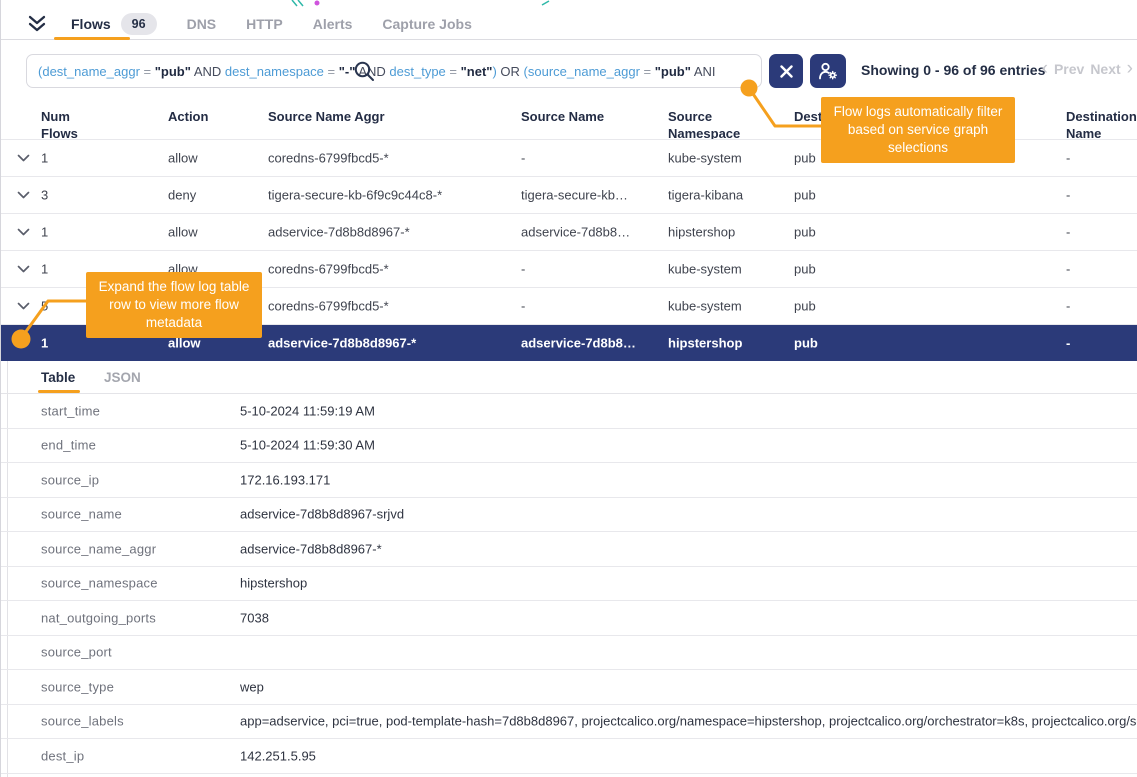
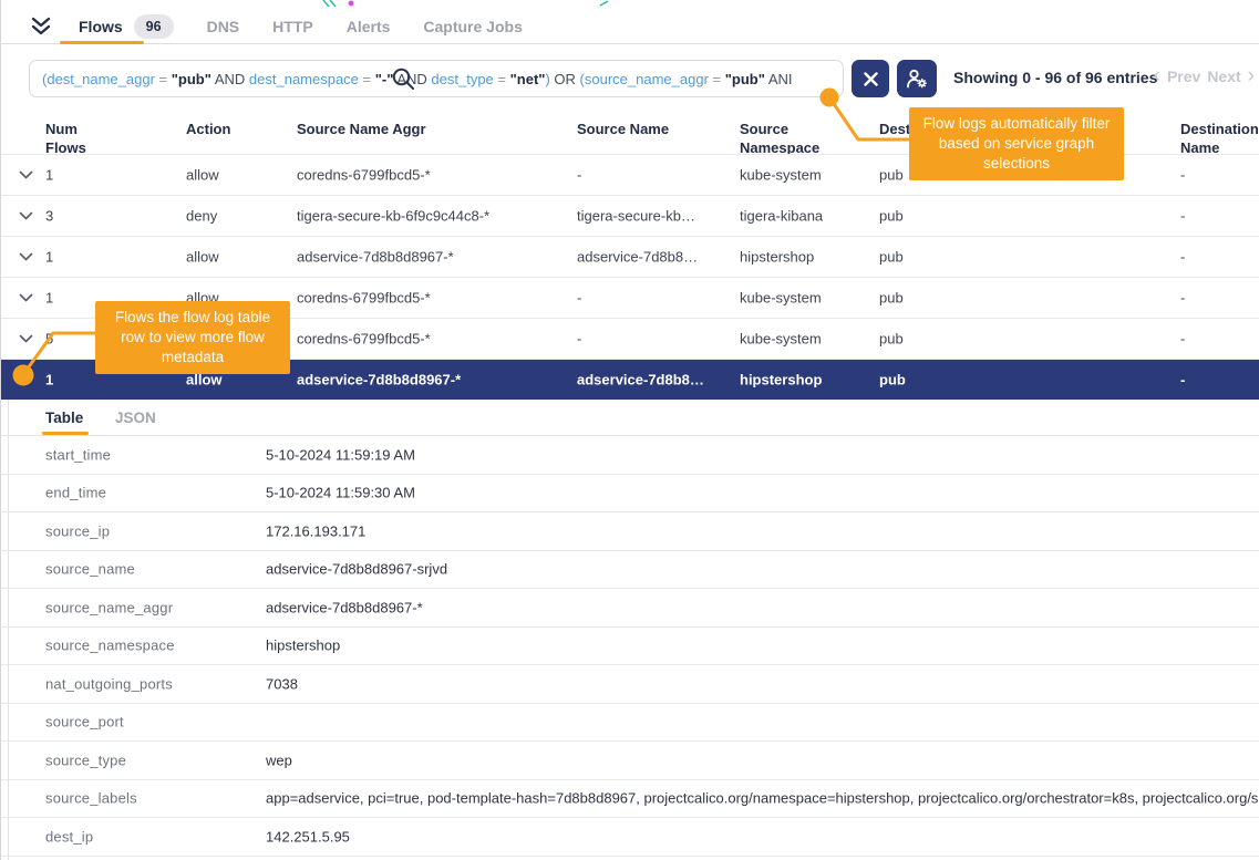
  Flows
  96
  DNS
  HTTP
  Alerts
  Capture Jobs
  (dest_name_aggr = "pub" AND dest_namespace = "-" AND dest_type = "net") OR (source_name_aggr = "pub" ANI
  Showing 0 - 96 of 96 entries
  ‹
  Prev
  Next
  ›
  Num Flows
  Action
  Source Name Aggr
  Source Name
  Source Namespace
  Destination Name
  1
  allow
  coredns-6799fbcd5-*
  -
  kube-system
  pub
  -
  3
  deny
  tigera-secure-kb-6f9c9c44c8-*
  tigera-secure-kb…
  tigera-kibana
  pub
  -
  1
  allow
  adservice-7d8b8d8967-*
  adservice-7d8b8…
  hipstershop
  pub
  -
  1
  allow
  coredns-6799fbcd5-*
  -
  kube-system
  pub
  -
  coredns-6799fbcd5-*
  -
  kube-system
  pub
  -
  1
  allow
  adservice-7d8b8d8967-*
  adservice-7d8b8…
  hipstershop
  pub
  -
  Table
  JSON
  start_time
  5-10-2024 11:59:19 AM
  end_time
  5-10-2024 11:59:30 AM
  source_ip
  172.16.193.171
  source_name
  adservice-7d8b8d8967-srjvd
  source_name_aggr
  adservice-7d8b8d8967-*
  source_namespace
  hipstershop
  nat_outgoing_ports
  7038
  source_port
  source_type
  wep
  source_labels
  app=adservice, pci=true, pod-template-hash=7d8b8d8967, projectcalico.org/namespace=hipstershop, projectcalico.org/orchestrator=k8s, projectcalico.org/s
  dest_ip
  142.251.5.95
  Flow logs automatically filter based on service graph selections
- Expand the flow log table row to view more flow metadata
+ Flows the flow log table row to view more flow metadata
